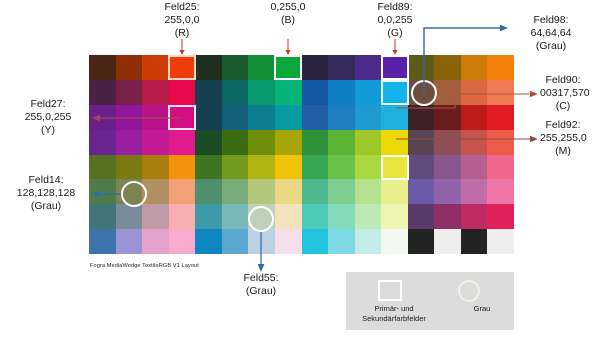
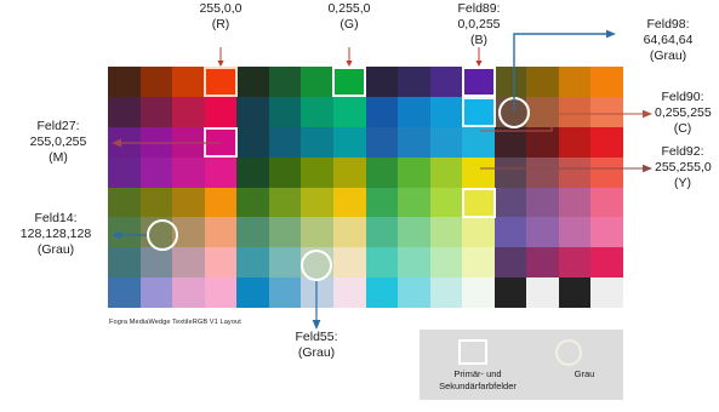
- Feld25:
  255,0,0
  (R)
  0,255,0
- (B)
+ (G)
  Feld89:
  0,0,255
- (G)
+ (B)
  Feld98:
  64,64,64
  (Grau)
  Feld90:
- 00317,570
+ 0,255,255
  (C)
  Feld92:
  255,255,0
- (M)
+ (Y)
  Feld27:
  255,0,255
- (Y)
+ (M)
  Feld14:
  128,128,128
  (Grau)
  Feld55:
  (Grau)
  Primär- und Sekundärfarbfelder
  Grau
